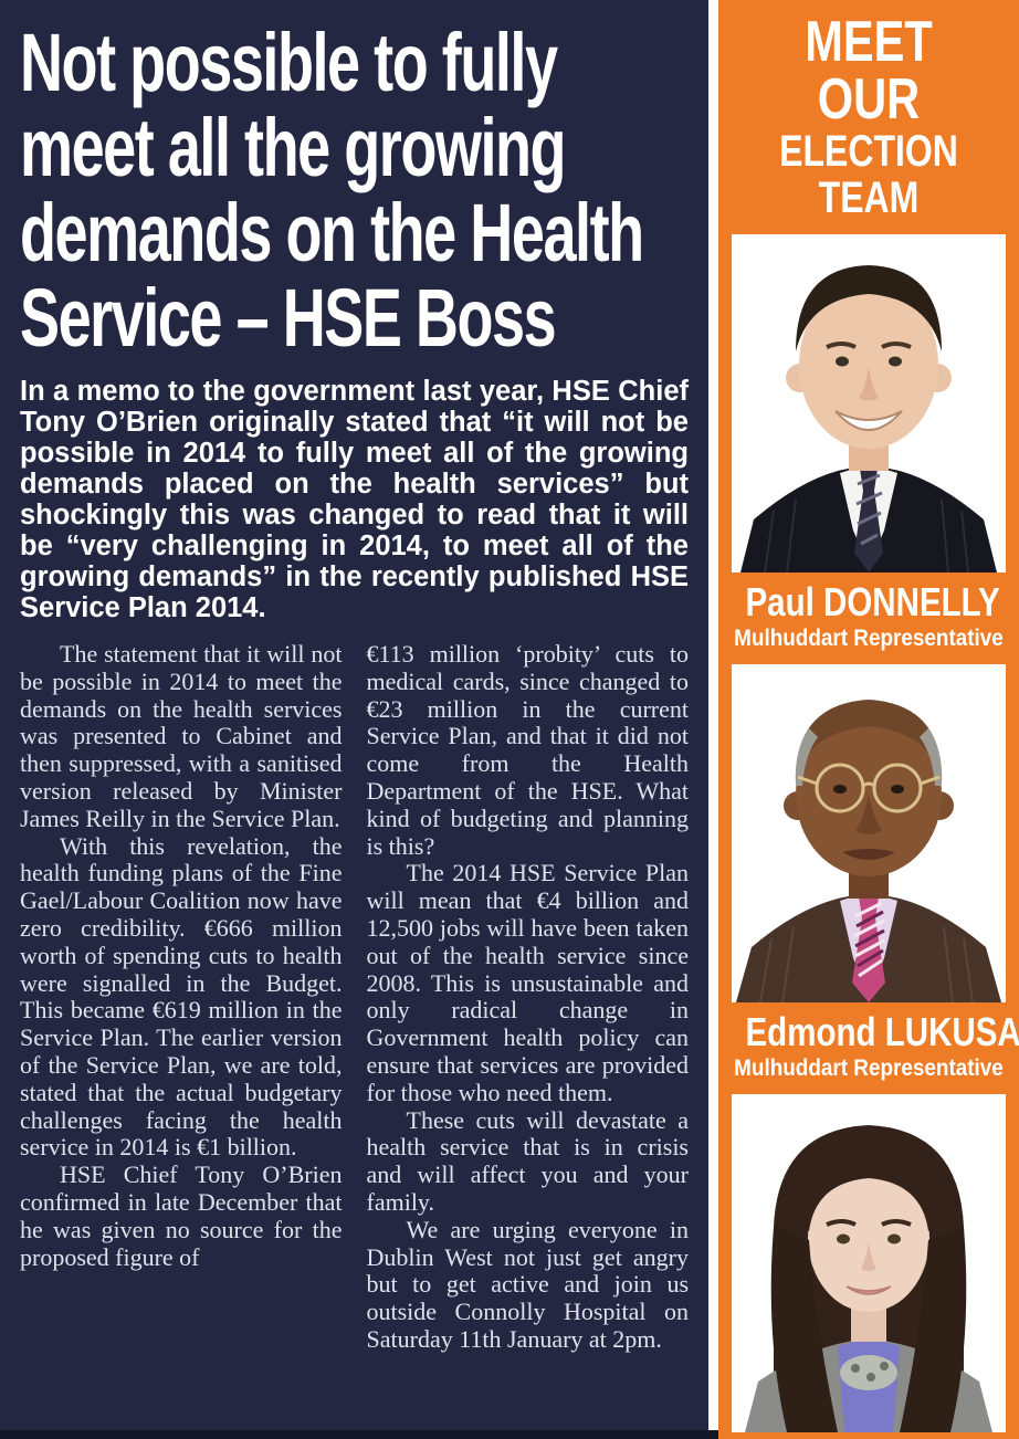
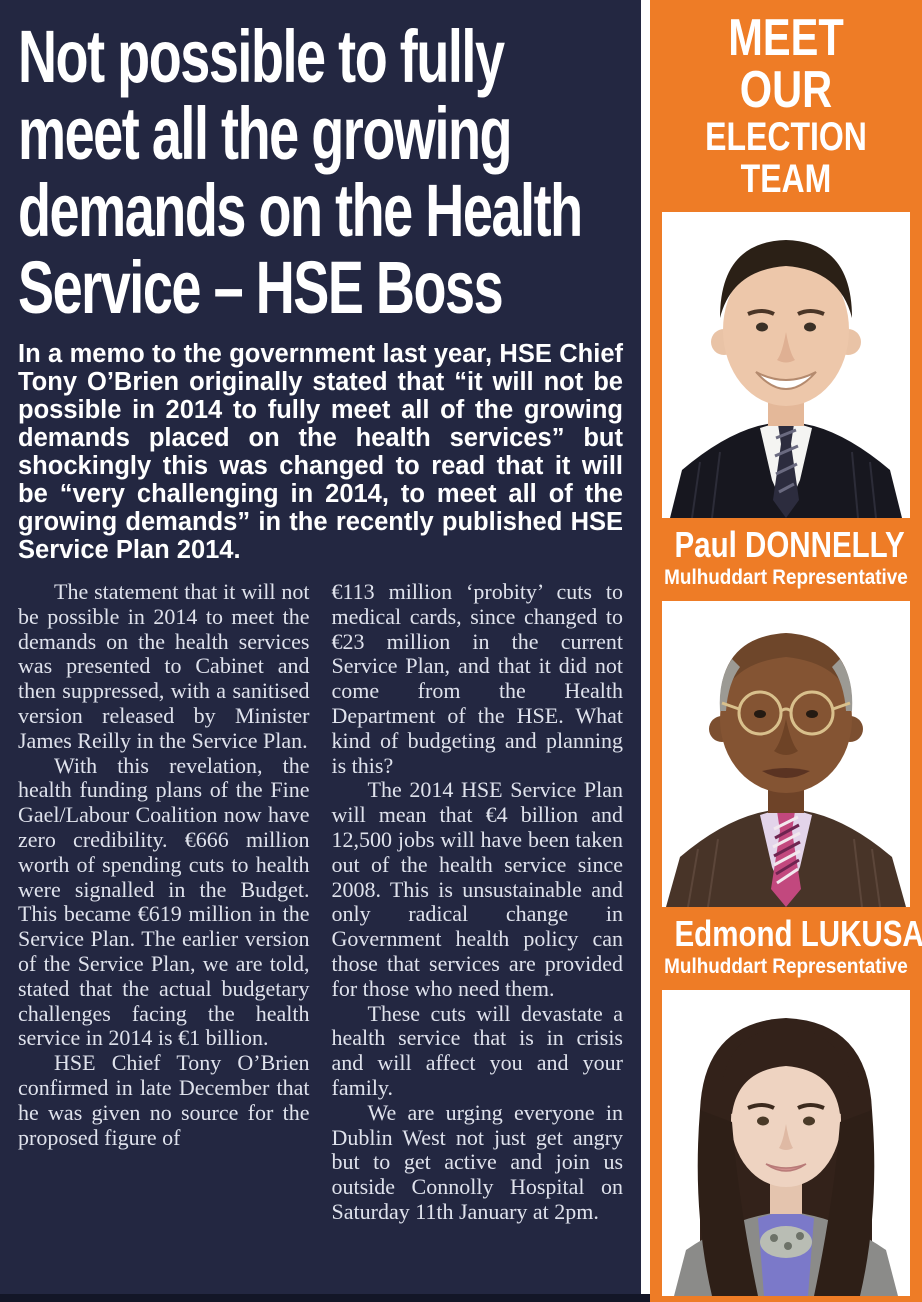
  Not possible to fully
  meet all the growing
  demands on the Health
  Service – HSE Boss
  In a memo to the government last year, HSE Chief Tony O’Brien originally stated that “it will not be possible in 2014 to fully meet all of the growing demands placed on the health services” but shockingly this was changed to read that it will be “very challenging in 2014, to meet all of the growing demands” in the recently published HSE Service Plan 2014.
  The statement that it will not be possible in 2014 to meet the demands on the health services was presented to Cabinet and then suppressed, with a sanitised version released by Minister James Reilly in the Service Plan.
  With this revelation, the health funding plans of the Fine Gael/Labour Coalition now have zero credibility. €666 million worth of spending cuts to health were signalled in the Budget. This became €619 million in the Service Plan. The earlier version of the Service Plan, we are told, stated that the actual budgetary challenges facing the health service in 2014 is €1 billion.
  HSE Chief Tony O’Brien confirmed in late December that he was given no source for the proposed figure of
  €113 million ‘probity’ cuts to medical cards, since changed to €23 million in the current Service Plan, and that it did not come from the Health Department of the HSE. What kind of budgeting and planning is this?
- The 2014 HSE Service Plan will mean that €4 billion and 12,500 jobs will have been taken out of the health service since 2008. This is unsustainable and only radical change in Government health policy can ensure that services are provided for those who need them.
+ The 2014 HSE Service Plan will mean that €4 billion and 12,500 jobs will have been taken out of the health service since 2008. This is unsustainable and only radical change in Government health policy can those that services are provided for those who need them.
  These cuts will devastate a health service that is in crisis and will affect you and your family.
  We are urging everyone in Dublin West not just get angry but to get active and join us outside Connolly Hospital on Saturday 11th January at 2pm.
  MEET OUR
  ELECTION TEAM
  Paul DONNELLY
  Mulhuddart Representative
  Edmond LUKUSA
  Mulhuddart Representative
